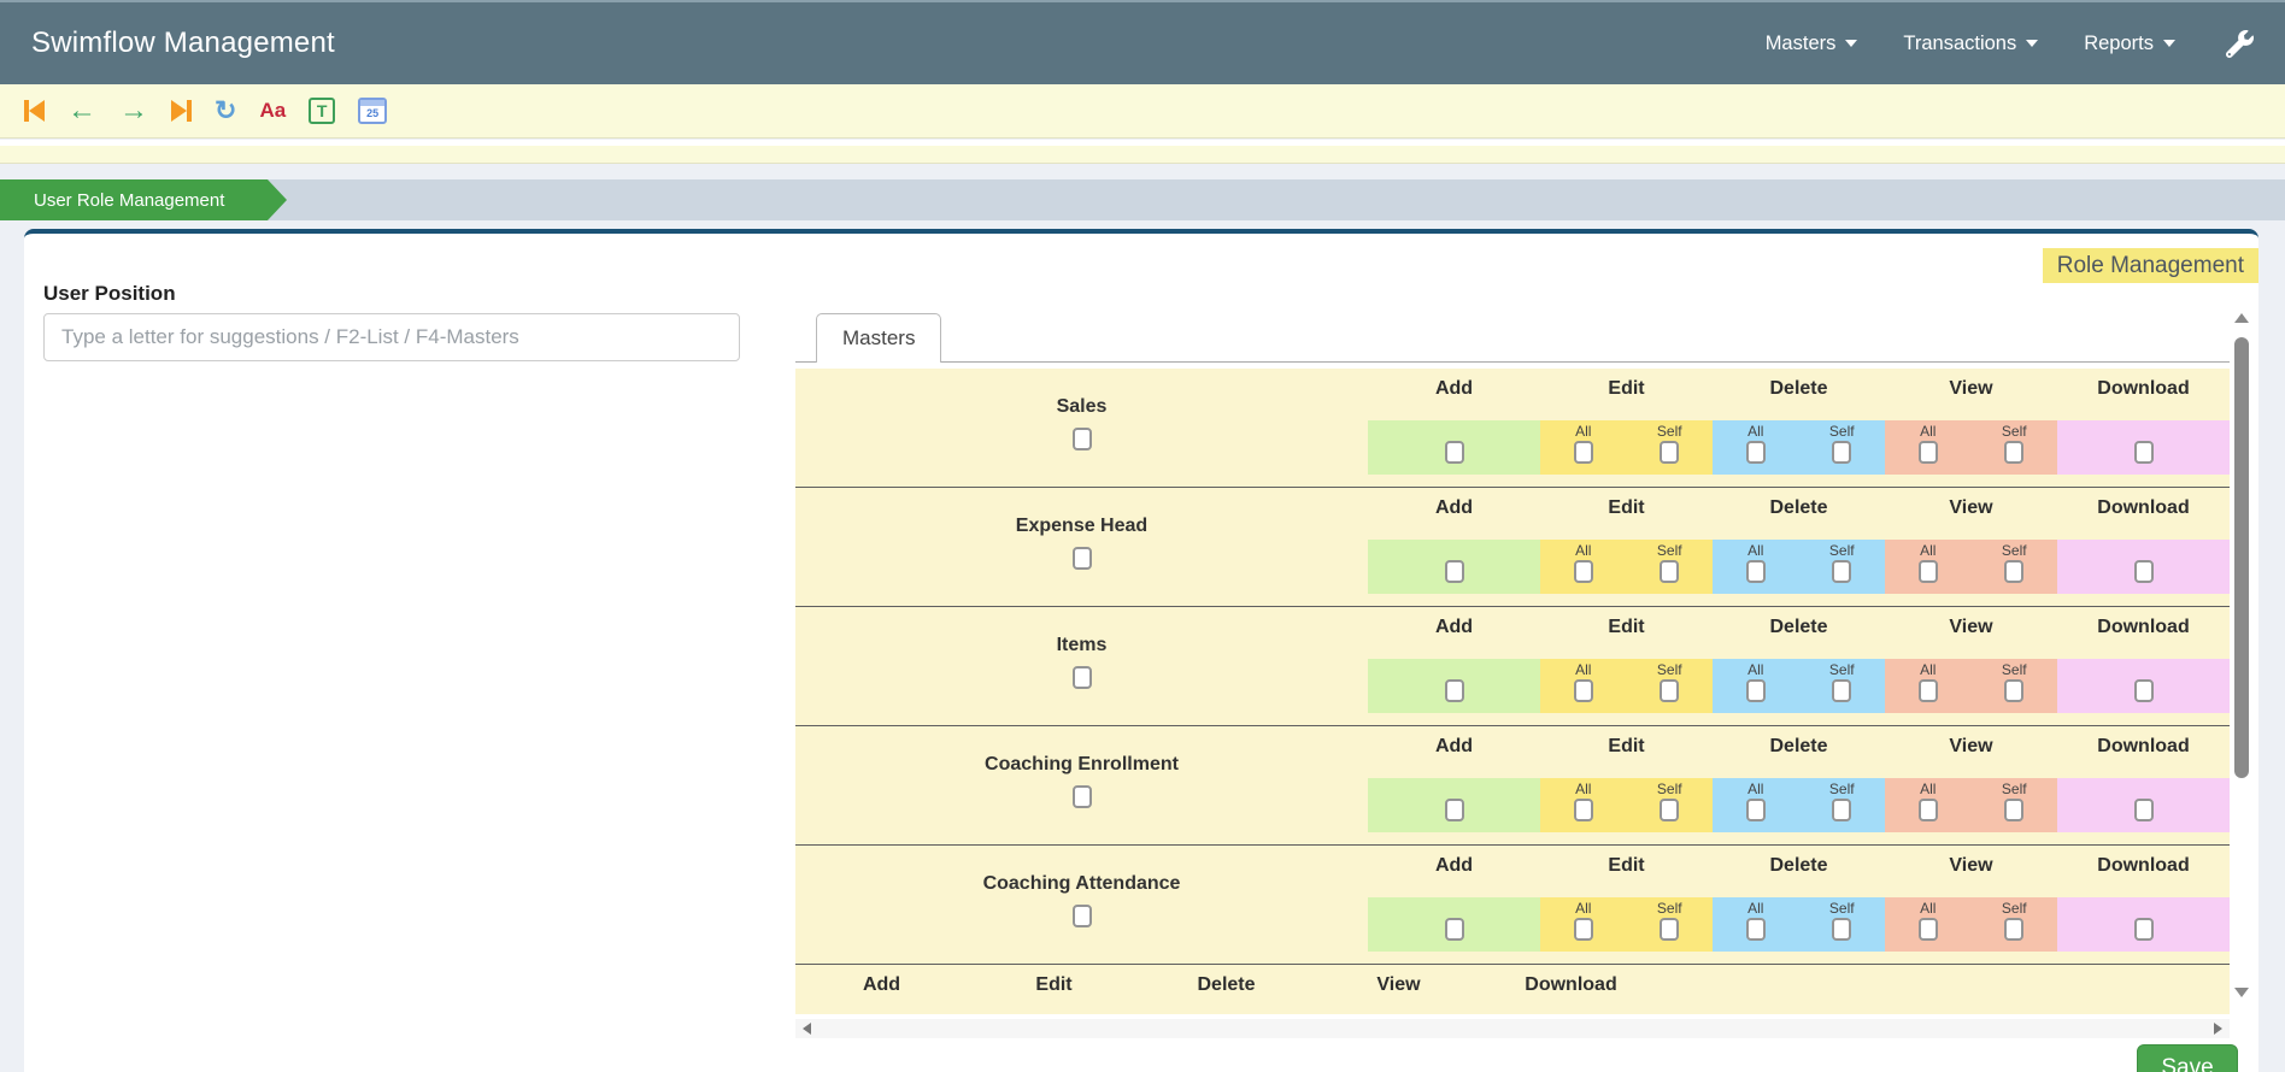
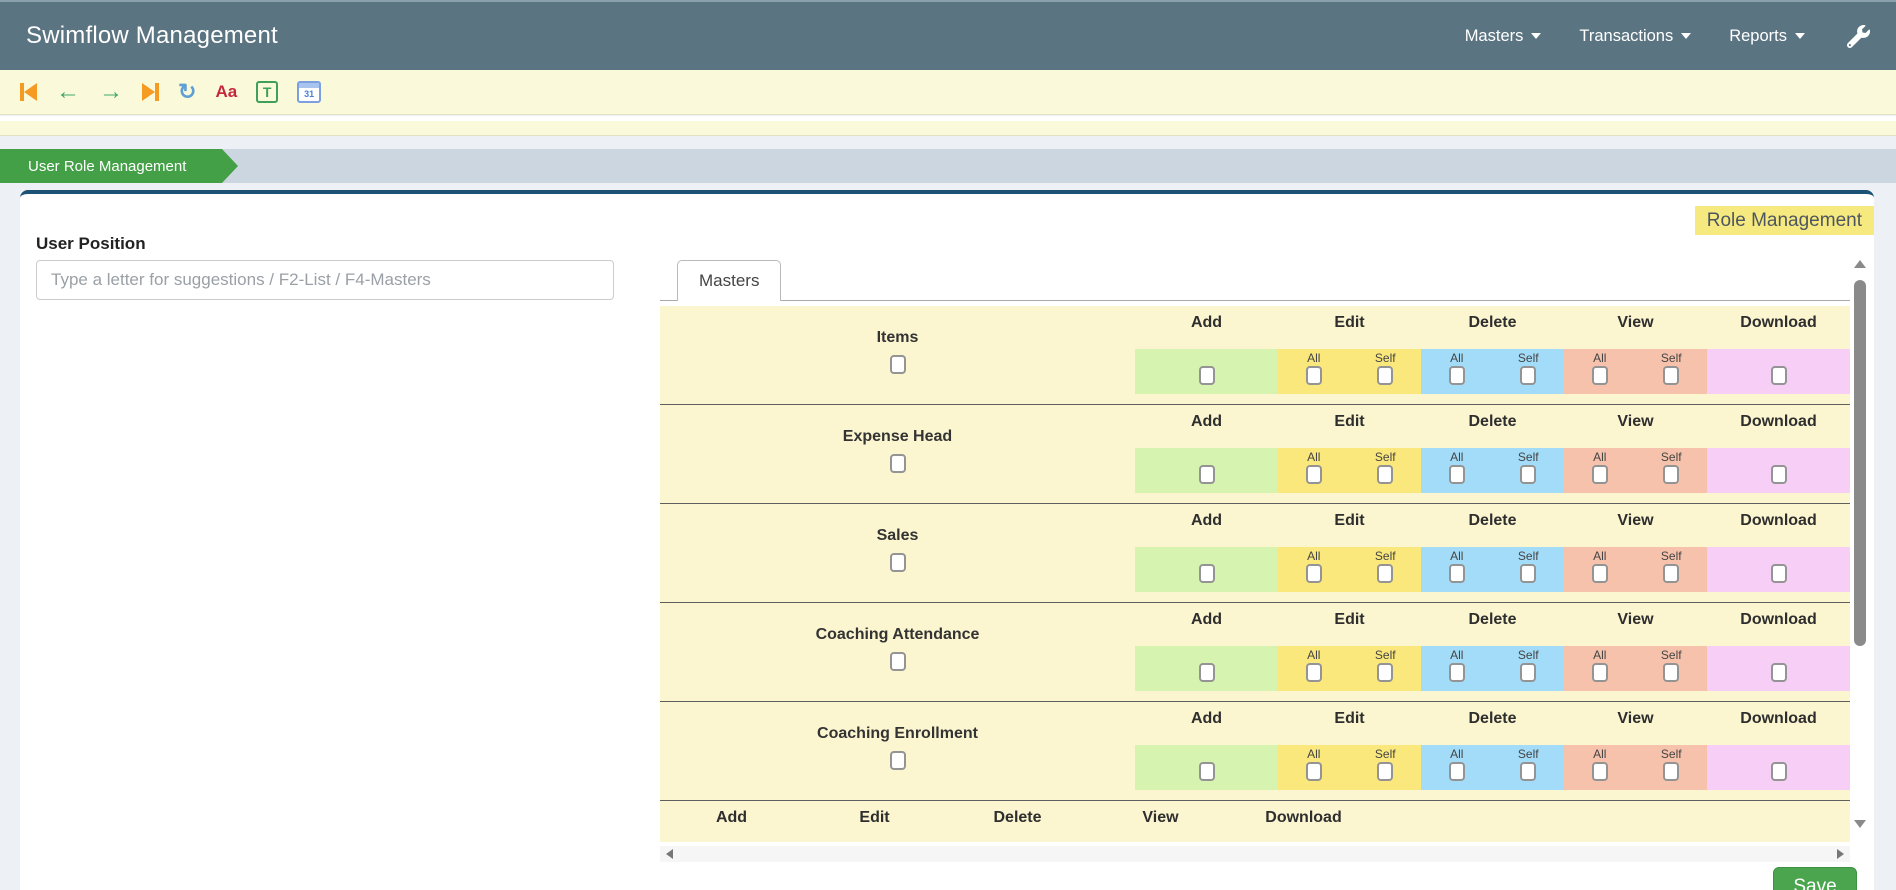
  Swimflow Management
  Masters
  Transactions
  Reports
  ←
  →
  ↻
  Aa
  T
- 25
+ 31
  User Role Management
  Role Management
  User Position
  Type a letter for suggestions / F2-List / F4-Masters
  Masters
- Sales
+ Items
  Add
  Edit
  Delete
  View
  Download
  All
  Self
  All
  Self
  All
  Self
  Expense Head
  Add
  Edit
  Delete
  View
  Download
  All
  Self
  All
  Self
  All
  Self
- Items
+ Sales
  Add
  Edit
  Delete
  View
  Download
  All
  Self
  All
  Self
  All
  Self
- Coaching Enrollment
+ Coaching Attendance
  Add
  Edit
  Delete
  View
  Download
  All
  Self
  All
  Self
  All
  Self
- Coaching Attendance
+ Coaching Enrollment
  Add
  Edit
  Delete
  View
  Download
  All
  Self
  All
  Self
  All
  Self
  Add
  Edit
  Delete
  View
  Download
  Save
